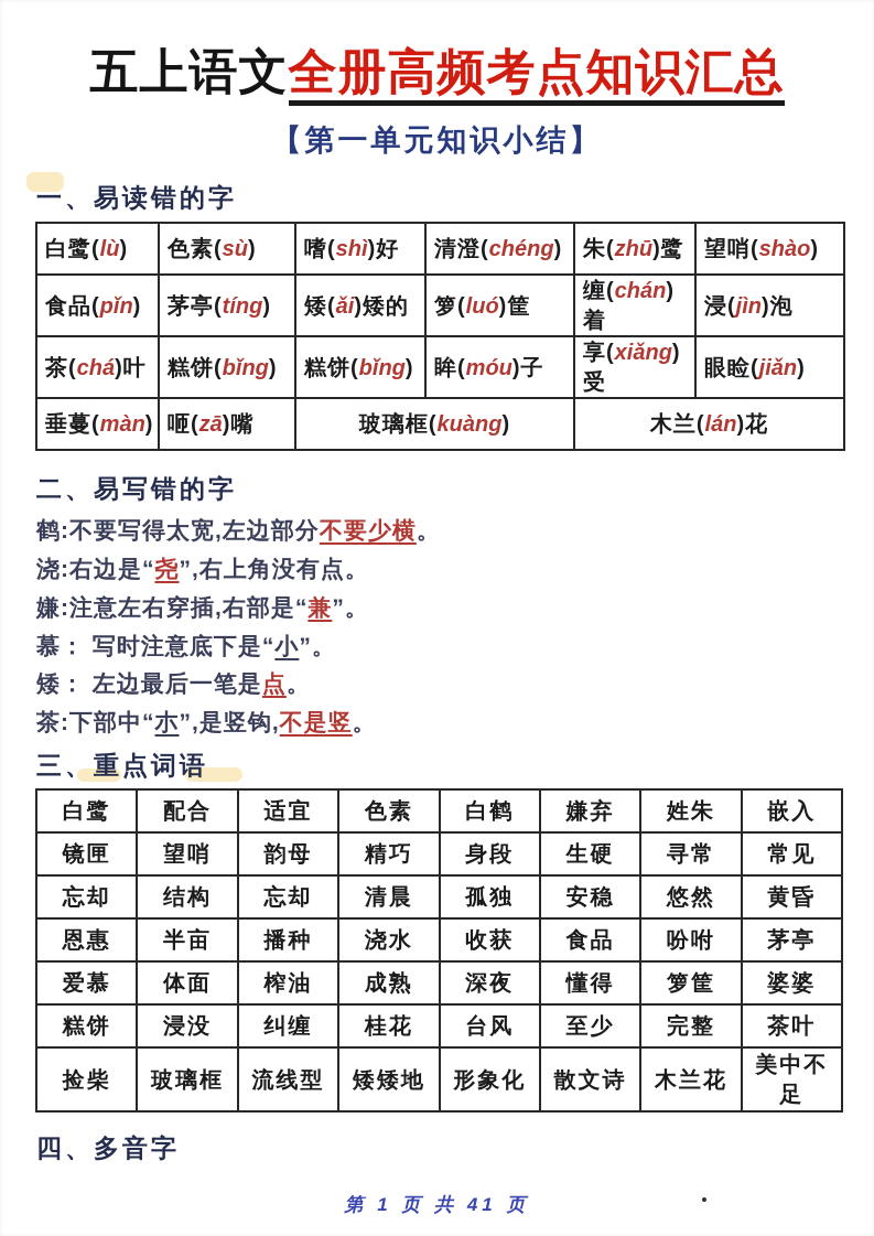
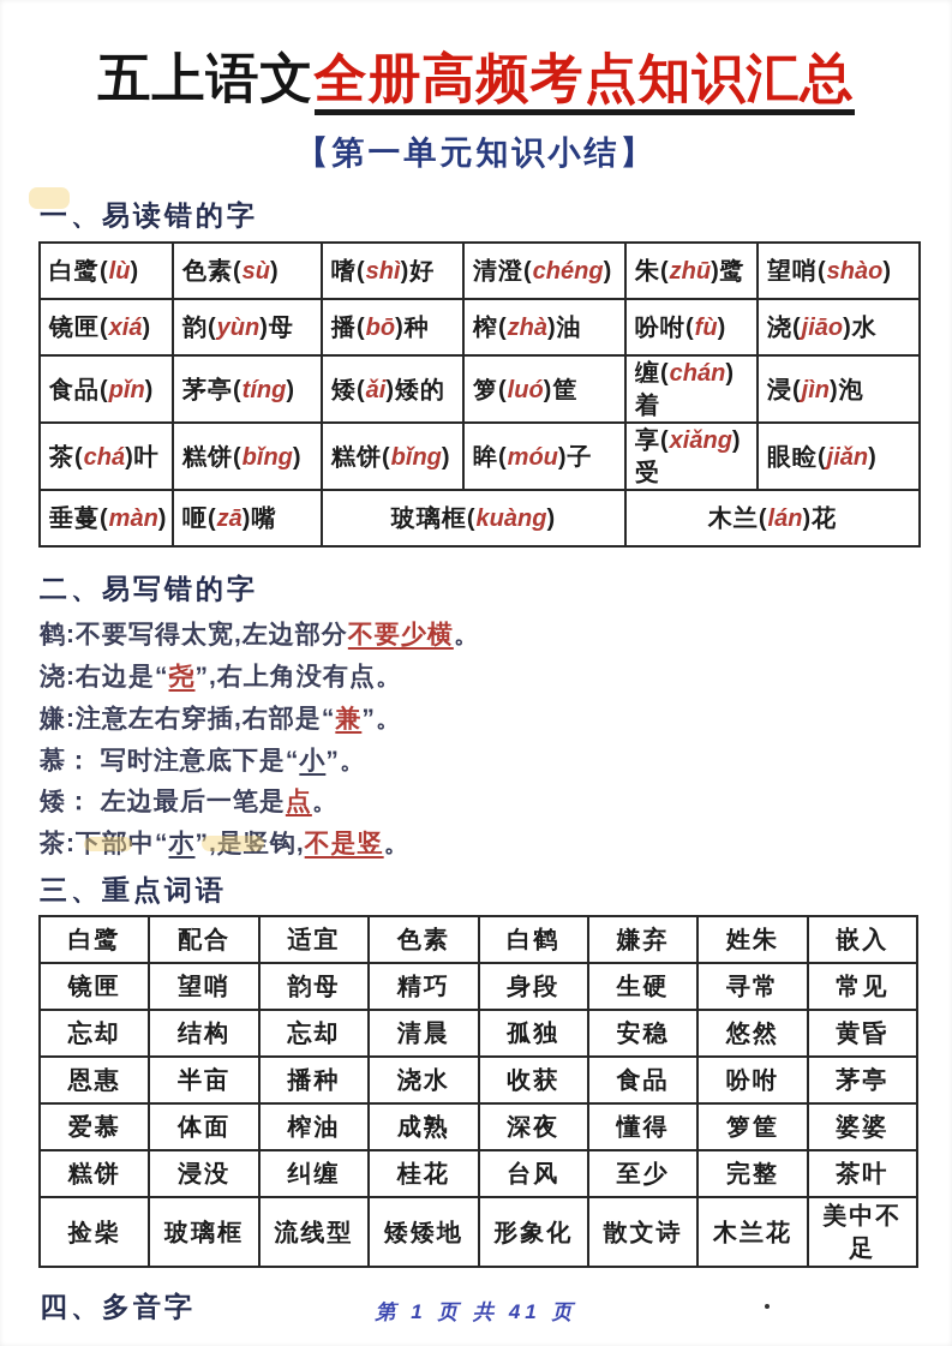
  五上语文全册高频考点知识汇总
  【第一单元知识小结】
  一、易读错的字
  白鹭(lù)	色素(sù)	嗜(shì)好	清澄(chéng)	朱(zhū)鹭	望哨(shào)
+ 镜匣(xiá)	韵(yùn)母	播(bō)种	榨(zhà)油	吩咐(fù)	浇(jiāo)水
  食品(pǐn)	茅亭(tíng)	矮(ǎi)矮的	箩(luó)筐	缠(chán)着	浸(jìn)泡
  茶(chá)叶	糕饼(bǐng)	糕饼(bǐng)	眸(móu)子	享(xiǎng)受	眼睑(jiǎn)
  垂蔓(màn)	咂(zā)嘴	玻璃框(kuàng)	木兰(lán)花
  二、易写错的字
  鹤:不要写得太宽,左边部分不要少横。
  浇:右边是“尧”,右上角没有点。
  嫌:注意左右穿插,右部是“兼”。
  慕： 写时注意底下是“小”。
  矮： 左边最后一笔是点。
  茶:下部中“朩”,是竖钩,不是竖。
  三、重点词语
  白鹭	配合	适宜	色素	白鹤	嫌弃	姓朱	嵌入
  镜匣	望哨	韵母	精巧	身段	生硬	寻常	常见
  忘却	结构	忘却	清晨	孤独	安稳	悠然	黄昏
  恩惠	半亩	播种	浇水	收获	食品	吩咐	茅亭
  爱慕	体面	榨油	成熟	深夜	懂得	箩筐	婆婆
  糕饼	浸没	纠缠	桂花	台风	至少	完整	茶叶
  捡柴	玻璃框	流线型	矮矮地	形象化	散文诗	木兰花	美中不足
  四、多音字
  第 1 页 共 41 页
